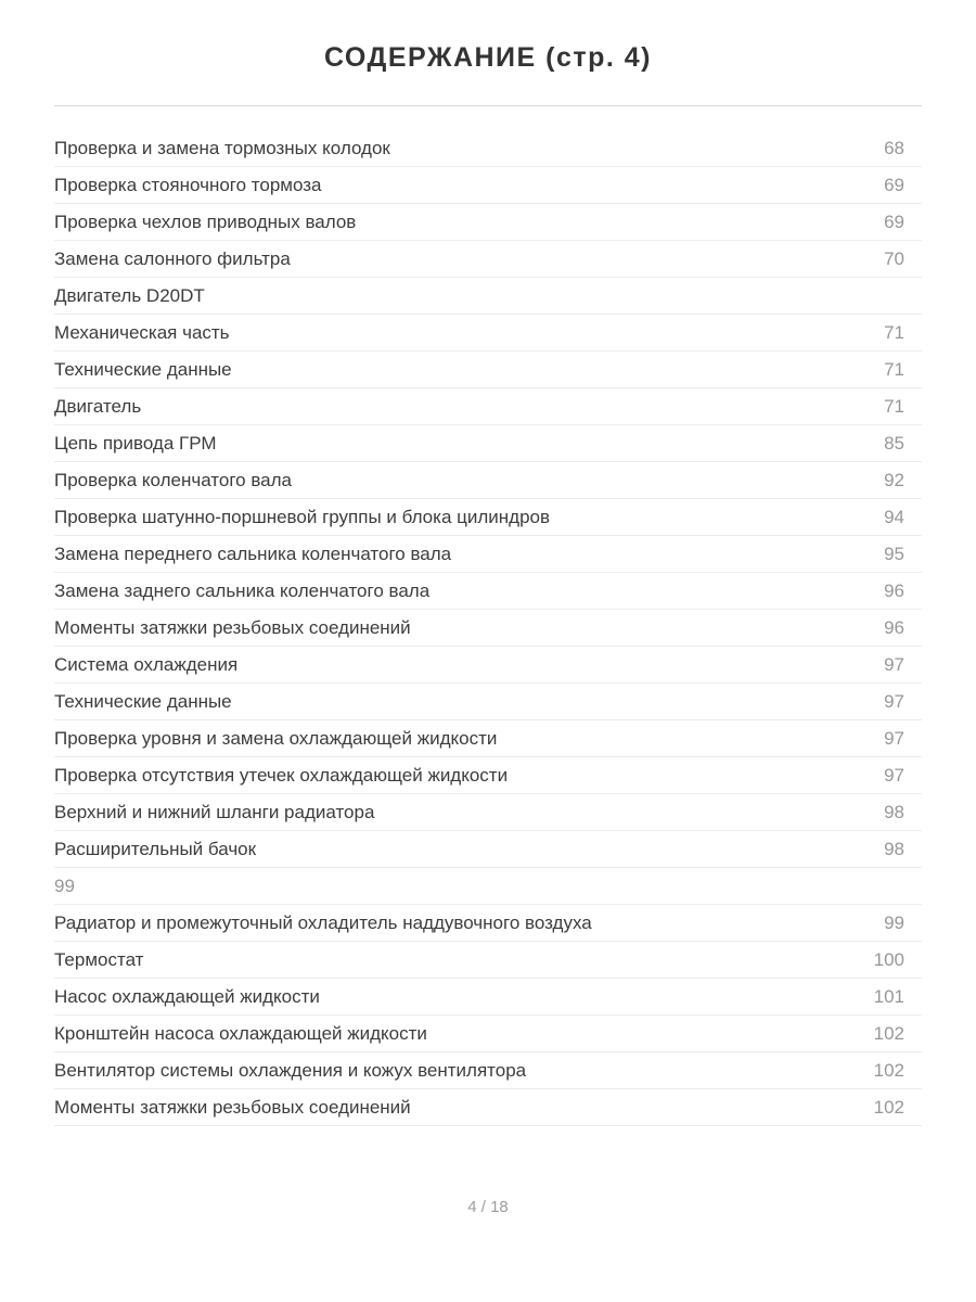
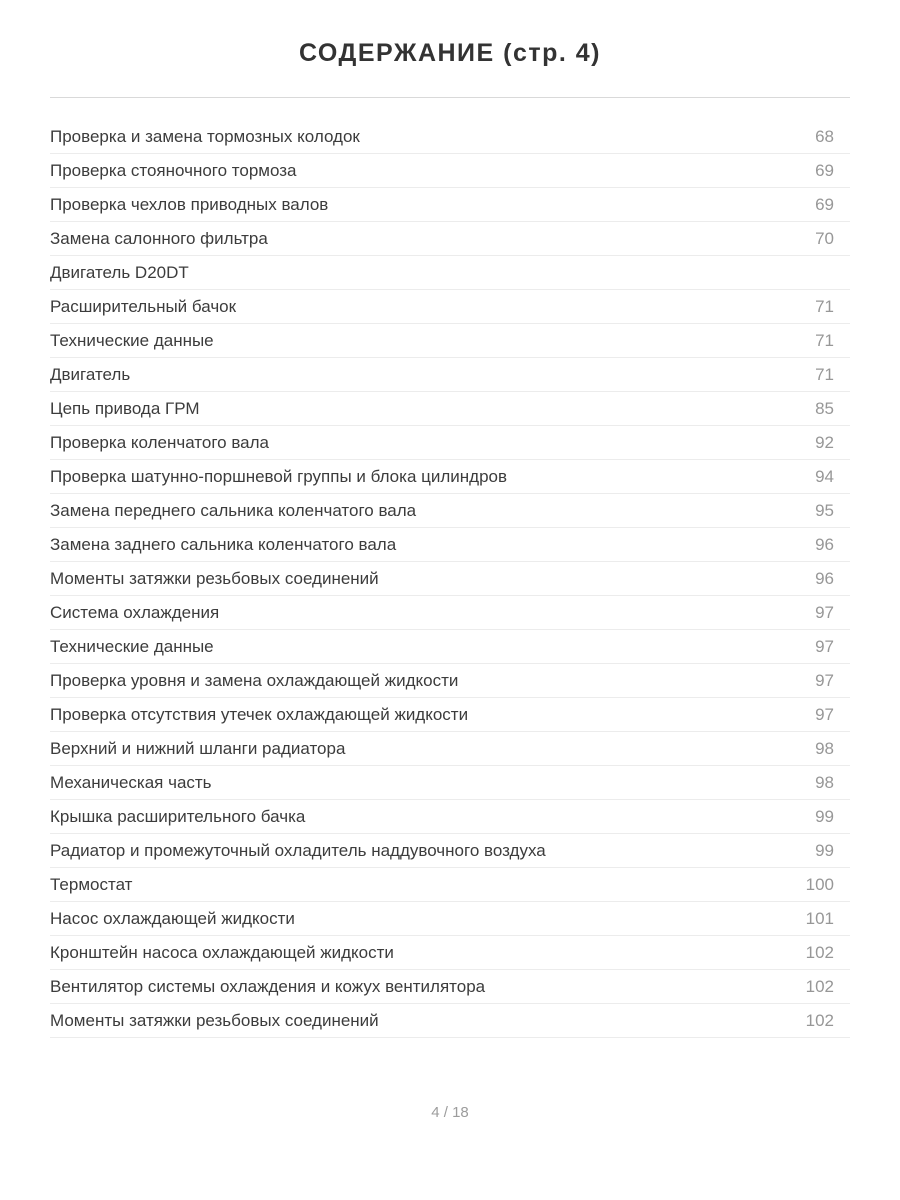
  СОДЕРЖАНИЕ (стр. 4)
  Проверка и замена тормозных колодок
  68
  Проверка стояночного тормоза
  69
  Проверка чехлов приводных валов
  69
  Замена салонного фильтра
  70
  Двигатель D20DT
- Механическая часть
+ Расширительный бачок
  71
  Технические данные
  71
  Двигатель
  71
  Цепь привода ГРМ
  85
  Проверка коленчатого вала
  92
  Проверка шатунно-поршневой группы и блока цилиндров
  94
  Замена переднего сальника коленчатого вала
  95
  Замена заднего сальника коленчатого вала
  96
  Моменты затяжки резьбовых соединений
  96
  Система охлаждения
  97
  Технические данные
  97
  Проверка уровня и замена охлаждающей жидкости
  97
  Проверка отсутствия утечек охлаждающей жидкости
  97
  Верхний и нижний шланги радиатора
  98
- Расширительный бачок
+ Механическая часть
  98
+ Крышка расширительного бачка
  99
  Радиатор и промежуточный охладитель наддувочного воздуха
  99
  Термостат
  100
  Насос охлаждающей жидкости
  101
  Кронштейн насоса охлаждающей жидкости
  102
  Вентилятор системы охлаждения и кожух вентилятора
  102
  Моменты затяжки резьбовых соединений
  102
  4 / 18
